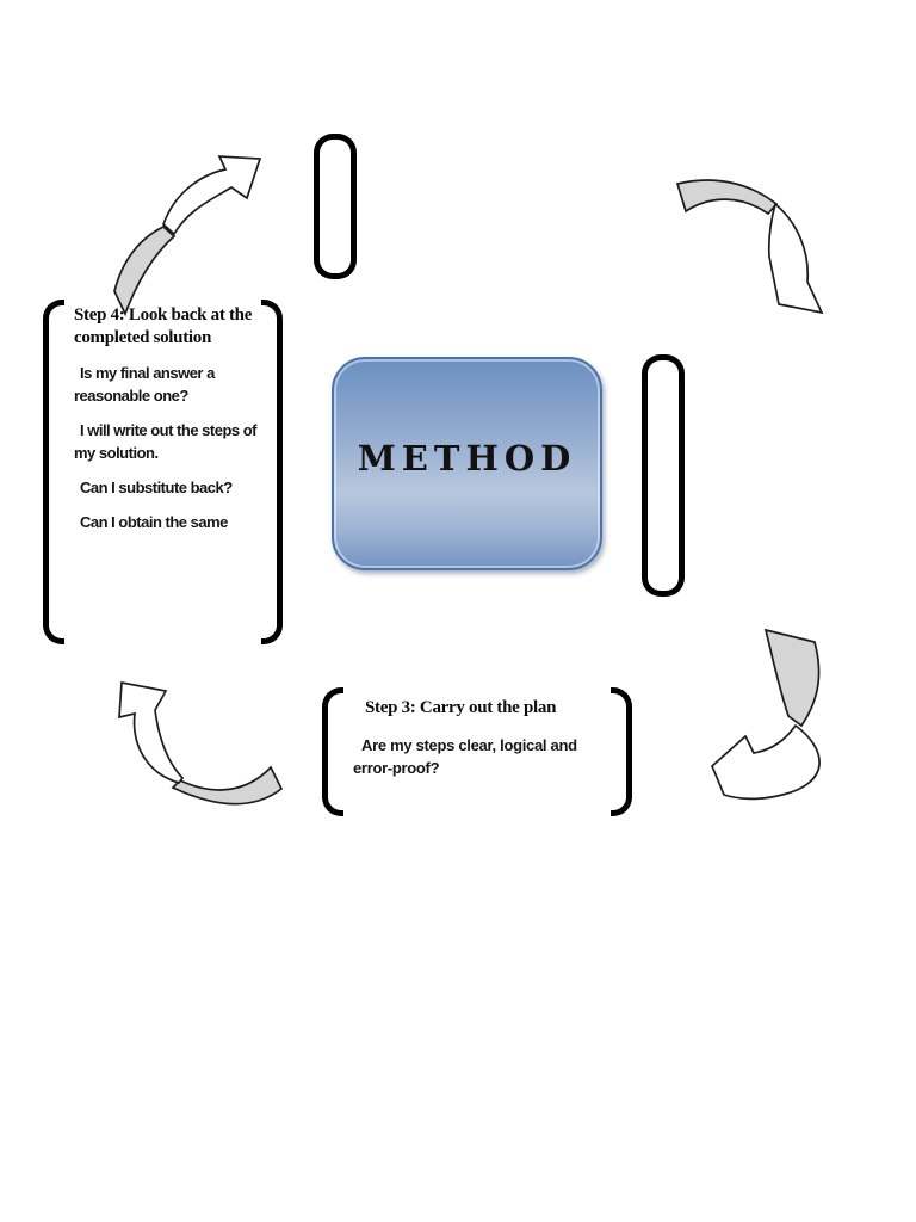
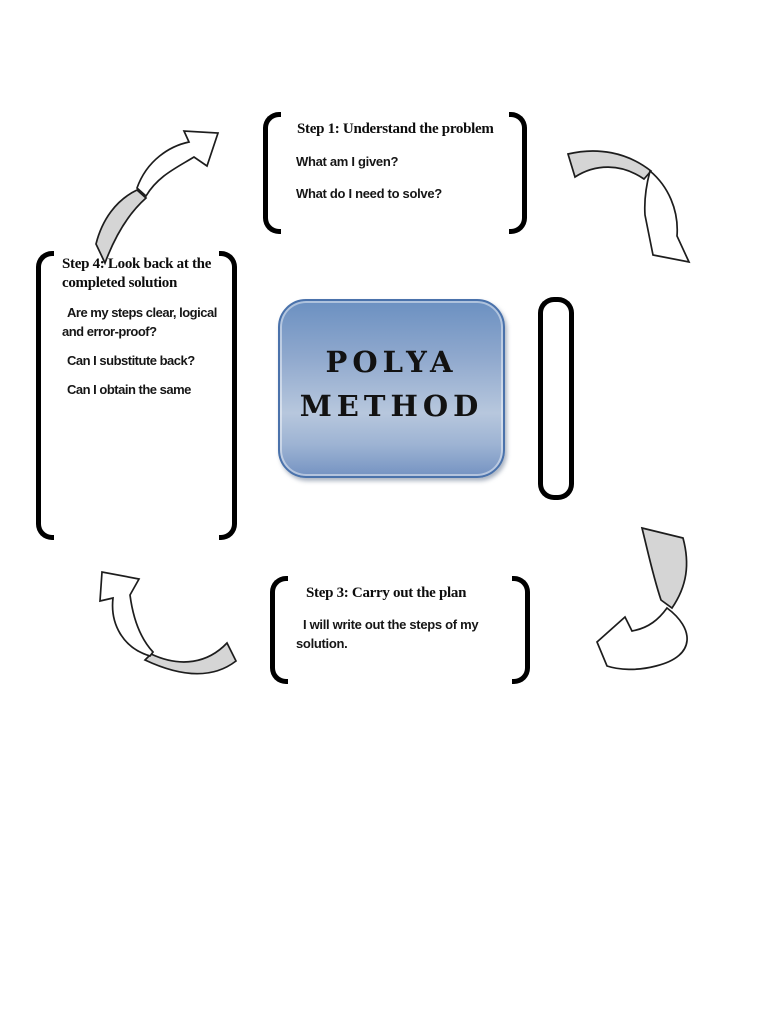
+ Step 1: Understand the problem
+ What am I given?
+ What do I need to solve?
  Step 3: Carry out the plan
- Are my steps clear, logical and error-proof?
+ I will write out the steps of my solution.
  Step 4: Look back at the completed solution
- Is my final answer a reasonable one?
- I will write out the steps of my solution.
+ Are my steps clear, logical and error-proof?
  Can I substitute back?
  Can I obtain the same
+ POLYA
  METHOD
